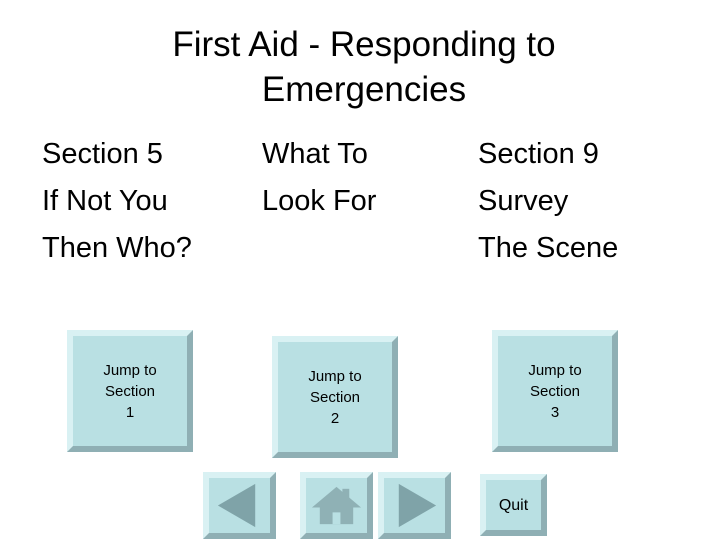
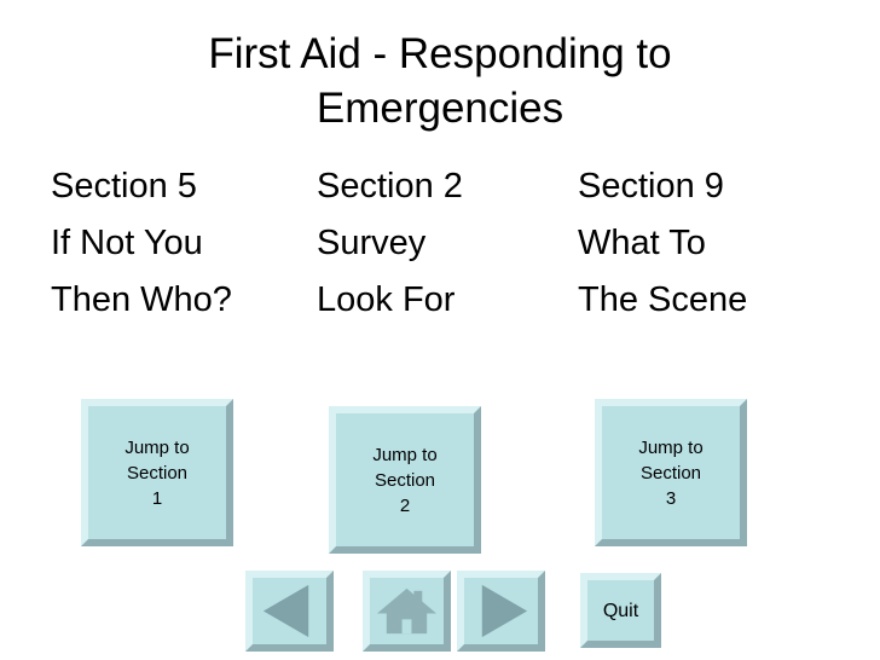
  First Aid - Responding to
  Emergencies
  Section 5
  If Not You
  Then Who?
+ Section 2
- What To
+ Survey
  Look For
  Section 9
- Survey
+ What To
  The Scene
  Jump to
  Section
  1
  Jump to
  Section
  2
  Jump to
  Section
  3
  Quit
